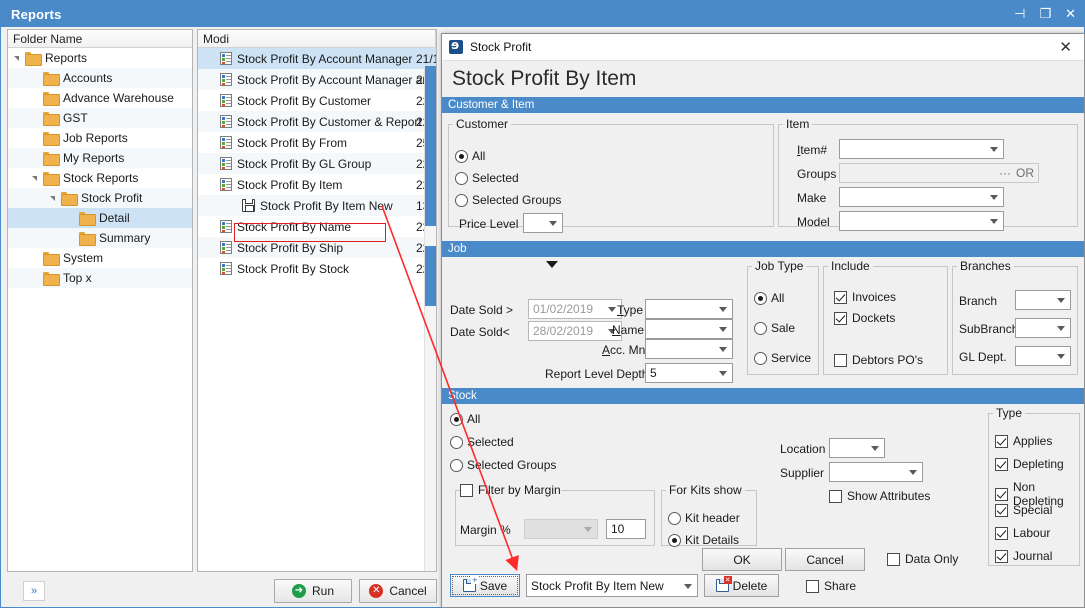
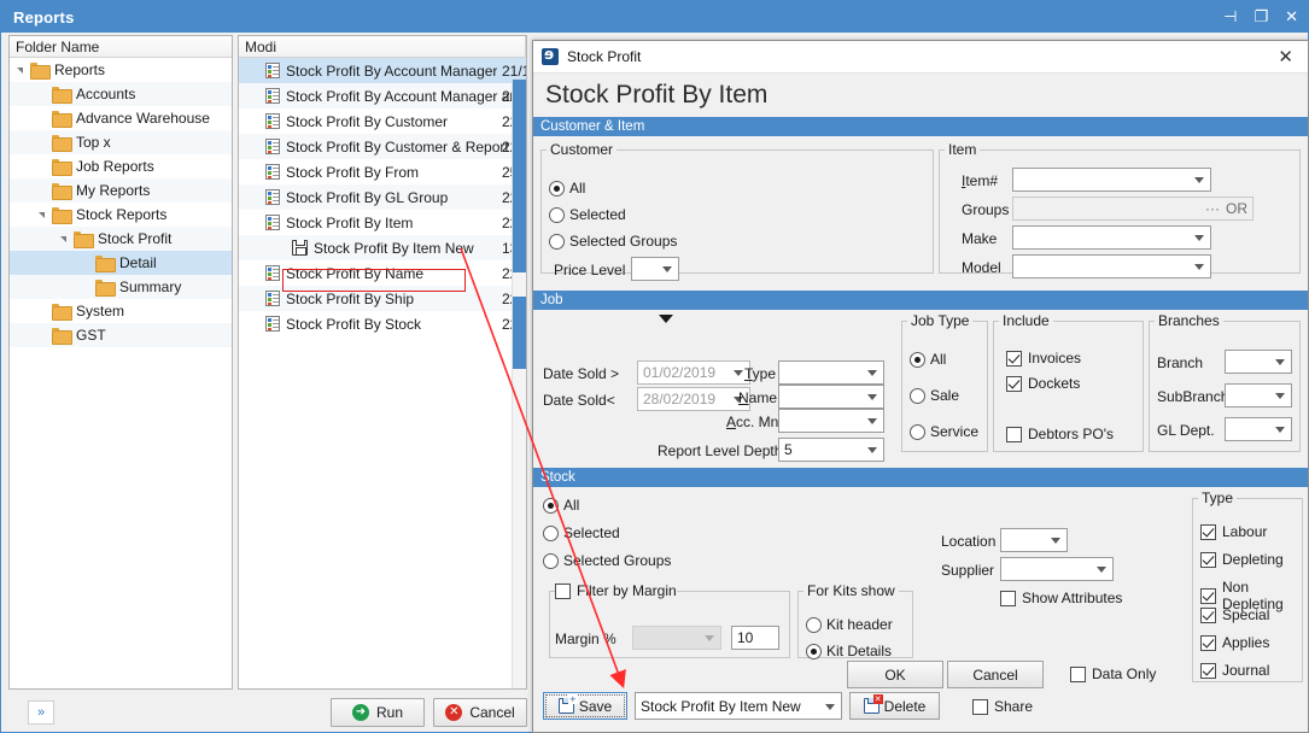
  Reports
  ⊣
  ❐
  ✕
  Folder Name
  Reports
  Accounts
  Advance Warehouse
- GST
+ Top x
  Job Reports
  My Reports
  Stock Reports
  Stock Profit
  Detail
  Summary
  System
- Top x
+ GST
  Modi
  Stock Profit By Account Manager
  21/
  Stock Profit By Account Manager a
  Stock Profit By Customer
  Stock Profit By Customer & Report
  Stock Profit By From
  Stock Profit By GL Group
  Stock Profit By Item
  Stock Profit By Item New
  Stock Profit By Name
  Stock Profit By Ship
  Stock Profit By Stock
  »
  ➜
  Run
  ✕
  Cancel
  Stock Profit
  ✕
  Stock Profit By Item
  Customer & Item
  Customer
  All
  Selected
  Selected Groups
  Price Level
  Item
  Item#
  Groups
  ···
  OR
  Make
  Model
  Job
  Date Sold >
  01/02/2019
  Date Sold<
  28/02/2019
  Type
  Name
  Acc. Mn
  Report Level Dept
  5
  Job Type
  All
  Sale
  Service
  Include
  Invoices
  Dockets
  Debtors PO's
  Branches
  Branch
  SubBranc
  GL Dept.
  tock
  All
  Selected
  Slected Groups
  Flter by Margin
  Margin %
  10
  For Kits show
  Kit header
  Kit Details
  Location
  Supplier
  Show Attributes
  Type
- Applies
+ Labour
  Depleting
  Non Depleting
  Special
- Labour
+ Applies
  Journal
  OK
  Cancel
  Data Only
  +
  Save
  Stock Profit By Item New
  ✕
  Delete
  Share
